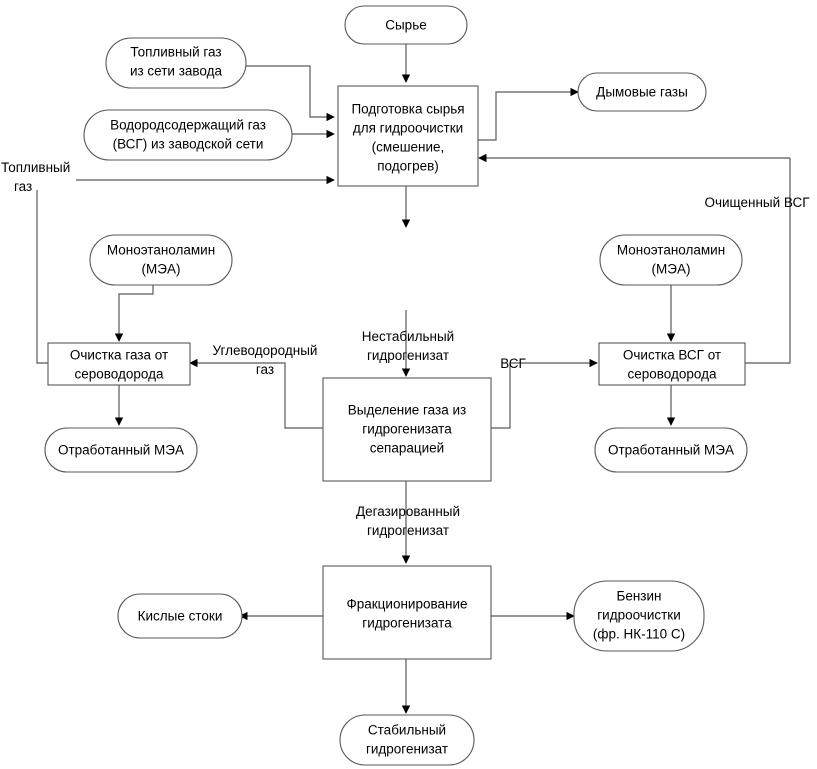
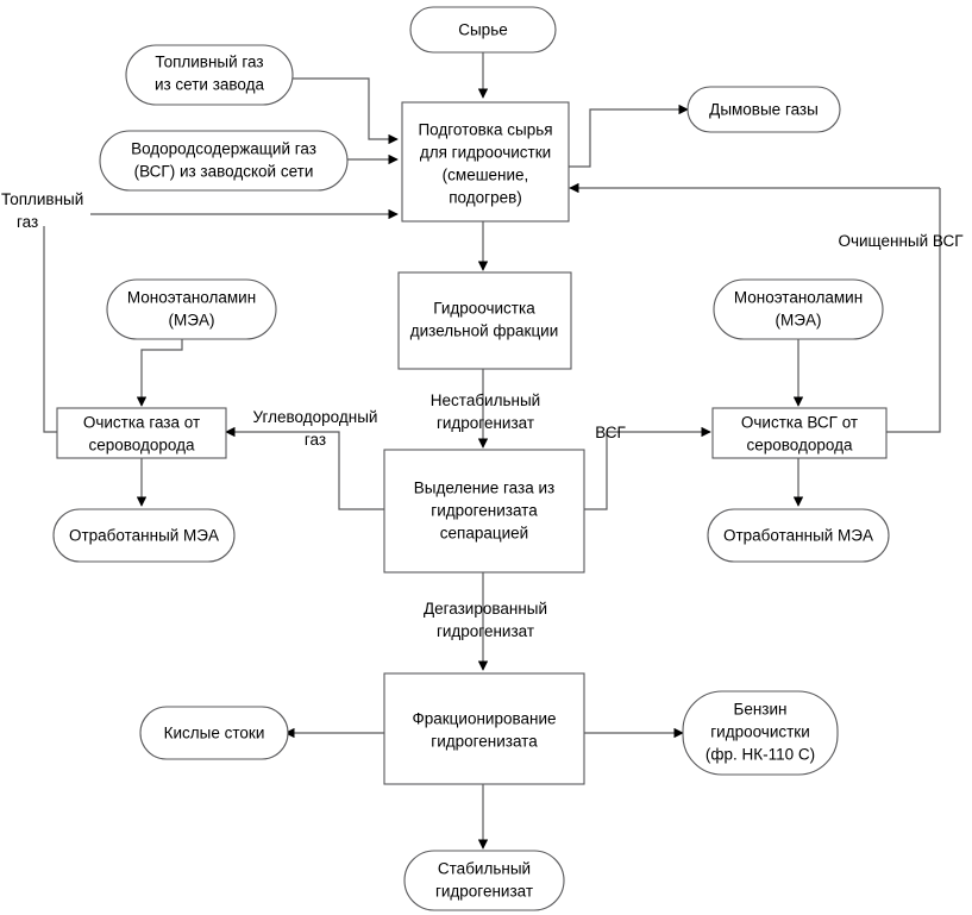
  Сырье
  Топливный газ
  из сети завода
  Водородсодержащий газ
  (ВСГ) из заводской сети
  Подготовка сырья
  для гидроочистки
  (смешение,
  подогрев)
  Дымовые газы
+ Гидроочистка
+ дизельной фракции
  Моноэтаноламин
  (МЭА)
  Моноэтаноламин
  (МЭА)
  Очистка газа от
  сероводорода
  Очистка ВСГ от
  сероводорода
  Отработанный МЭА
  Отработанный МЭА
  Выделение газа из
  гидрогенизата
  сепарацией
  Фракционирование
  гидрогенизата
  Кислые стоки
  Бензин
  гидроочистки
  (фр. НК-110 С)
  Стабильный
  гидрогенизат
  Топливный
  газ
  Очищенный ВСГ
  Нестабильный
  гидрогенизат
  Углеводородный
  газ
  ВСГ
  Дегазированный
  гидрогенизат
